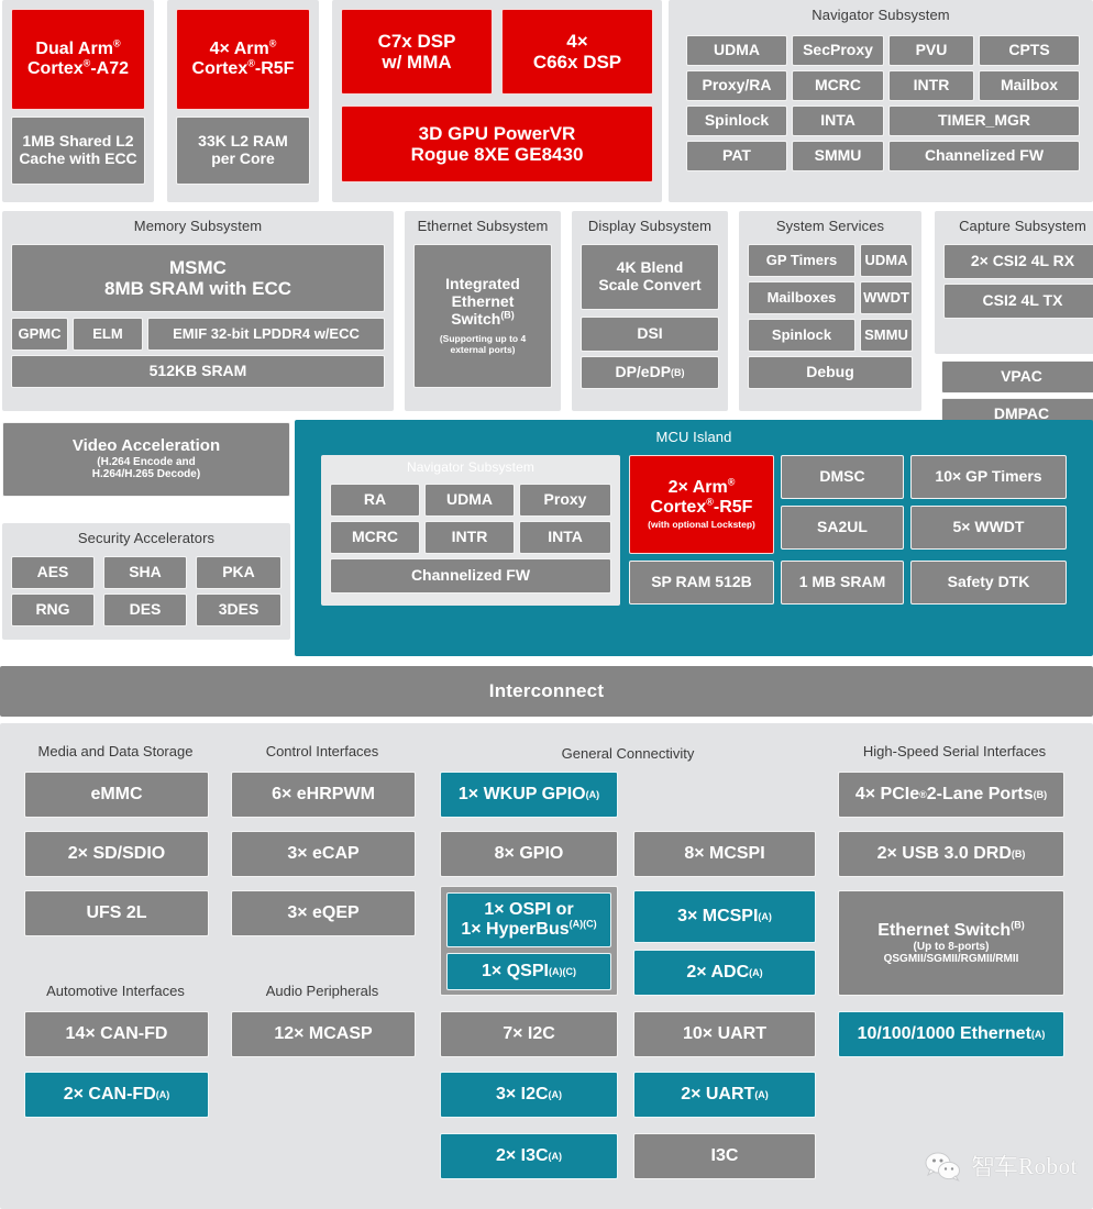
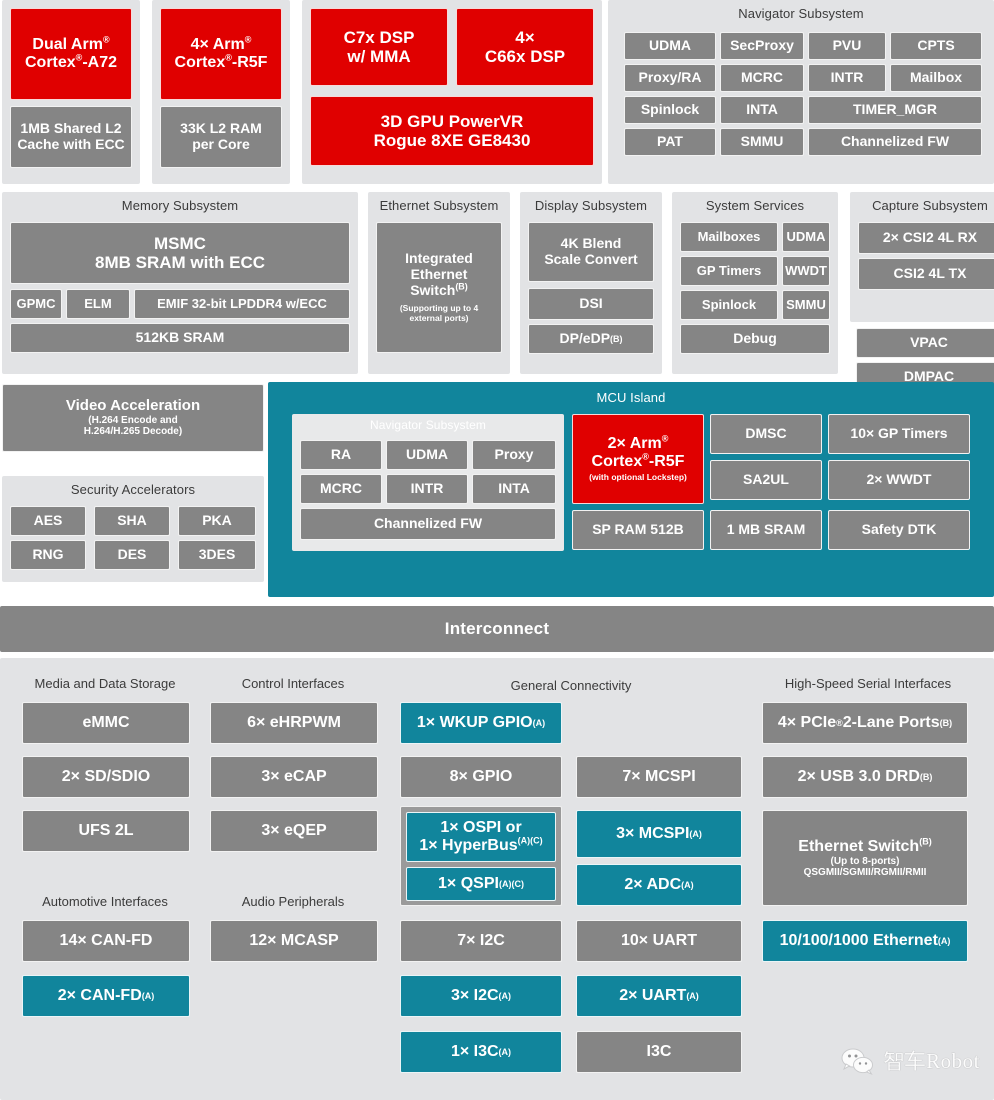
  Dual Arm®
  Cortex®-A72
  1MB Shared L2
  Cache with ECC
  4× Arm®
  Cortex®-R5F
  33K L2 RAM
  per Core
  C7x DSP
  w/ MMA
  4×
  C66x DSP
  3D GPU PowerVR
  Rogue 8XE GE8430
  Navigator Subsystem
  UDMA
  SecProxy
  PVU
  CPTS
  Proxy/RA
  MCRC
  INTR
  Mailbox
  Spinlock
  INTA
  TIMER_MGR
  PAT
  SMMU
  Channelized FW
  Memory Subsystem
  MSMC
  8MB SRAM with ECC
  GPMC
  ELM
  EMIF 32-bit LPDDR4 w/ECC
  512KB SRAM
  Ethernet Subsystem
  Integrated
  Ethernet Switch(B)
  (Supporting up to 4
  external ports)
  Display Subsystem
  4K Blend
  Scale Convert
  DSI
  DP/eDP
  (B)
  System Services
- GP Timers
+ Mailboxes
  UDMA
- Mailboxes
+ GP Timers
  WWDT
  Spinlock
  SMMU
  Debug
  Capture Subsystem
  2× CSI2 4L RX
  CSI2 4L TX
  VPAC
  DMPAC
  Video Acceleration
  (H.264 Encode and
  H.264/H.265 Decode)
  Security Accelerators
  AES
  SHA
  PKA
  RNG
  DES
  3DES
  MCU Island
  RA
  UDMA
  Proxy
  MCRC
  INTR
  INTA
  Channelized FW
  2× Arm®
  Cortex®-R5F
  (with optional Lockstep)
  DMSC
  SA2UL
  SP RAM 512B
  1 MB SRAM
  10× GP Timers
- 5× WWDT
+ 2× WWDT
  Safety DTK
  Interconnect
  Media and Data Storage
  Control Interfaces
  General Connectivity
  High-Speed Serial Interfaces
  Automotive Interfaces
  Audio Peripherals
  eMMC
  2× SD/SDIO
  UFS 2L
  14× CAN-FD
  2× CAN-FD
  (A)
  6× eHRPWM
  3× eCAP
  3× eQEP
  12× MCASP
  1× WKUP GPIO
  (A)
  8× GPIO
  1× OSPI or
  1× HyperBus(A)(C)
  1× QSPI
  (A)(C)
  7× I2C
  3× I2C
  (A)
- 2× I3C
+ 1× I3C
  (A)
- 8× MCSPI
+ 7× MCSPI
  3× MCSPI
  (A)
  2× ADC
  (A)
  10× UART
  2× UART
  (A)
  I3C
  4× PCIe
  ®
  2-Lane Ports
  (B)
  2× USB 3.0 DRD
  (B)
  Ethernet Switch(B)
  (Up to 8-ports)
  QSGMII/SGMII/RGMII/RMII
  10/100/1000 Ethernet
  (A)
  智车Robot
